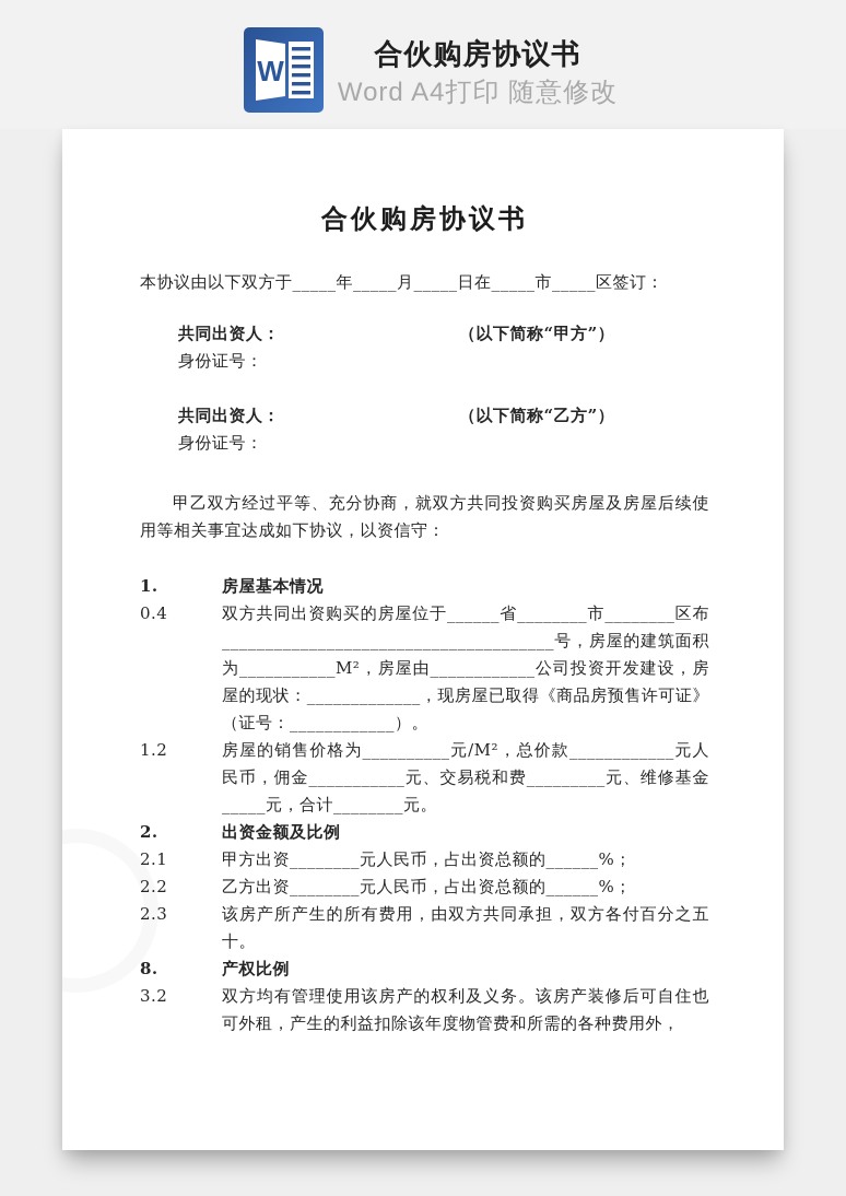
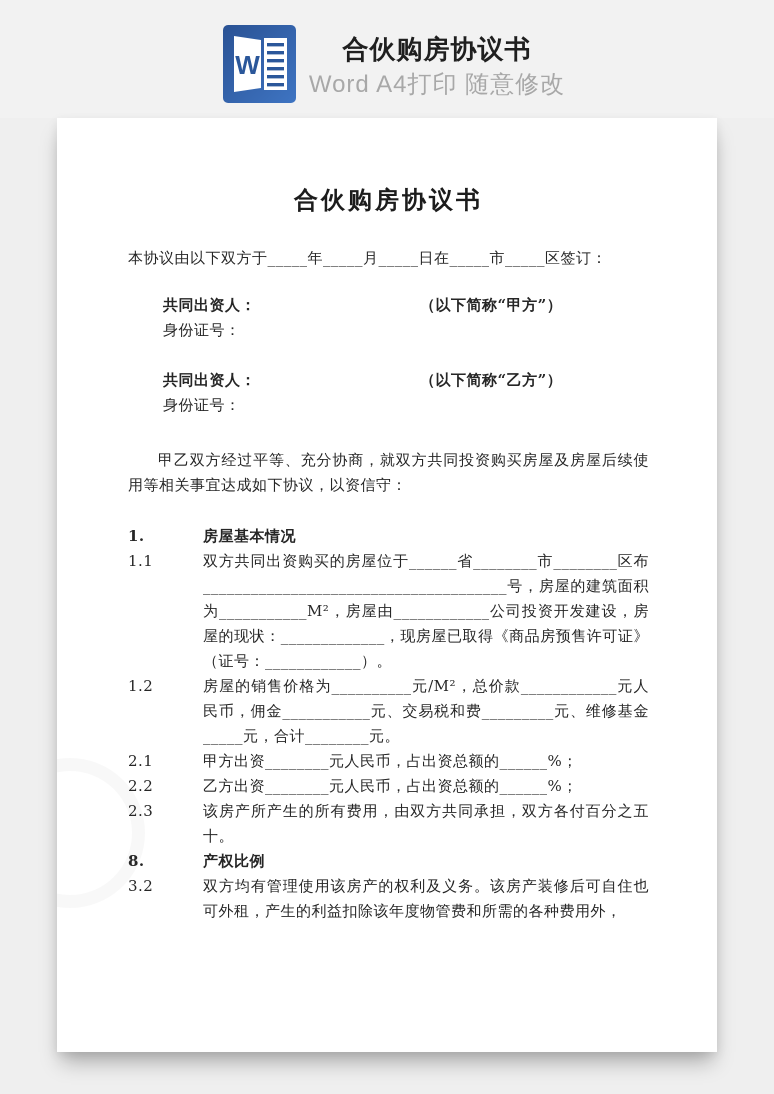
  W
  合伙购房协议书
  Word A4打印 随意修改
  合伙购房协议书
  本协议由以下双方于_____年_____月_____日在_____市_____区签订：
  共同出资人：
  （以下简称“甲方”）
  身份证号：
  共同出资人：
  （以下简称“乙方”）
  身份证号：
  甲乙双方经过平等、充分协商，就双方共同投资购买房屋及房屋后续使用等相关事宜达成如下协议，以资信守：
  1.
  房屋基本情况
- 0.4
+ 1.1
  双方共同出资购买的房屋位于______省________市________区布______________________________________号，房屋的建筑面积为___________M²，房屋由____________公司投资开发建设，房屋的现状：_____________，现房屋已取得《商品房预售许可证》（证号：____________）。
  1.2
  房屋的销售价格为__________元/M²，总价款____________元人民币，佣金___________元、交易税和费_________元、维修基金_____元，合计________元。
- 2.
- 出资金额及比例
  2.1
  甲方出资________元人民币，占出资总额的______%；
  2.2
  乙方出资________元人民币，占出资总额的______%；
  2.3
  该房产所产生的所有费用，由双方共同承担，双方各付百分之五十。
  8.
  产权比例
  3.2
  双方均有管理使用该房产的权利及义务。该房产装修后可自住也可外租，产生的利益扣除该年度物管费和所需的各种费用外，
